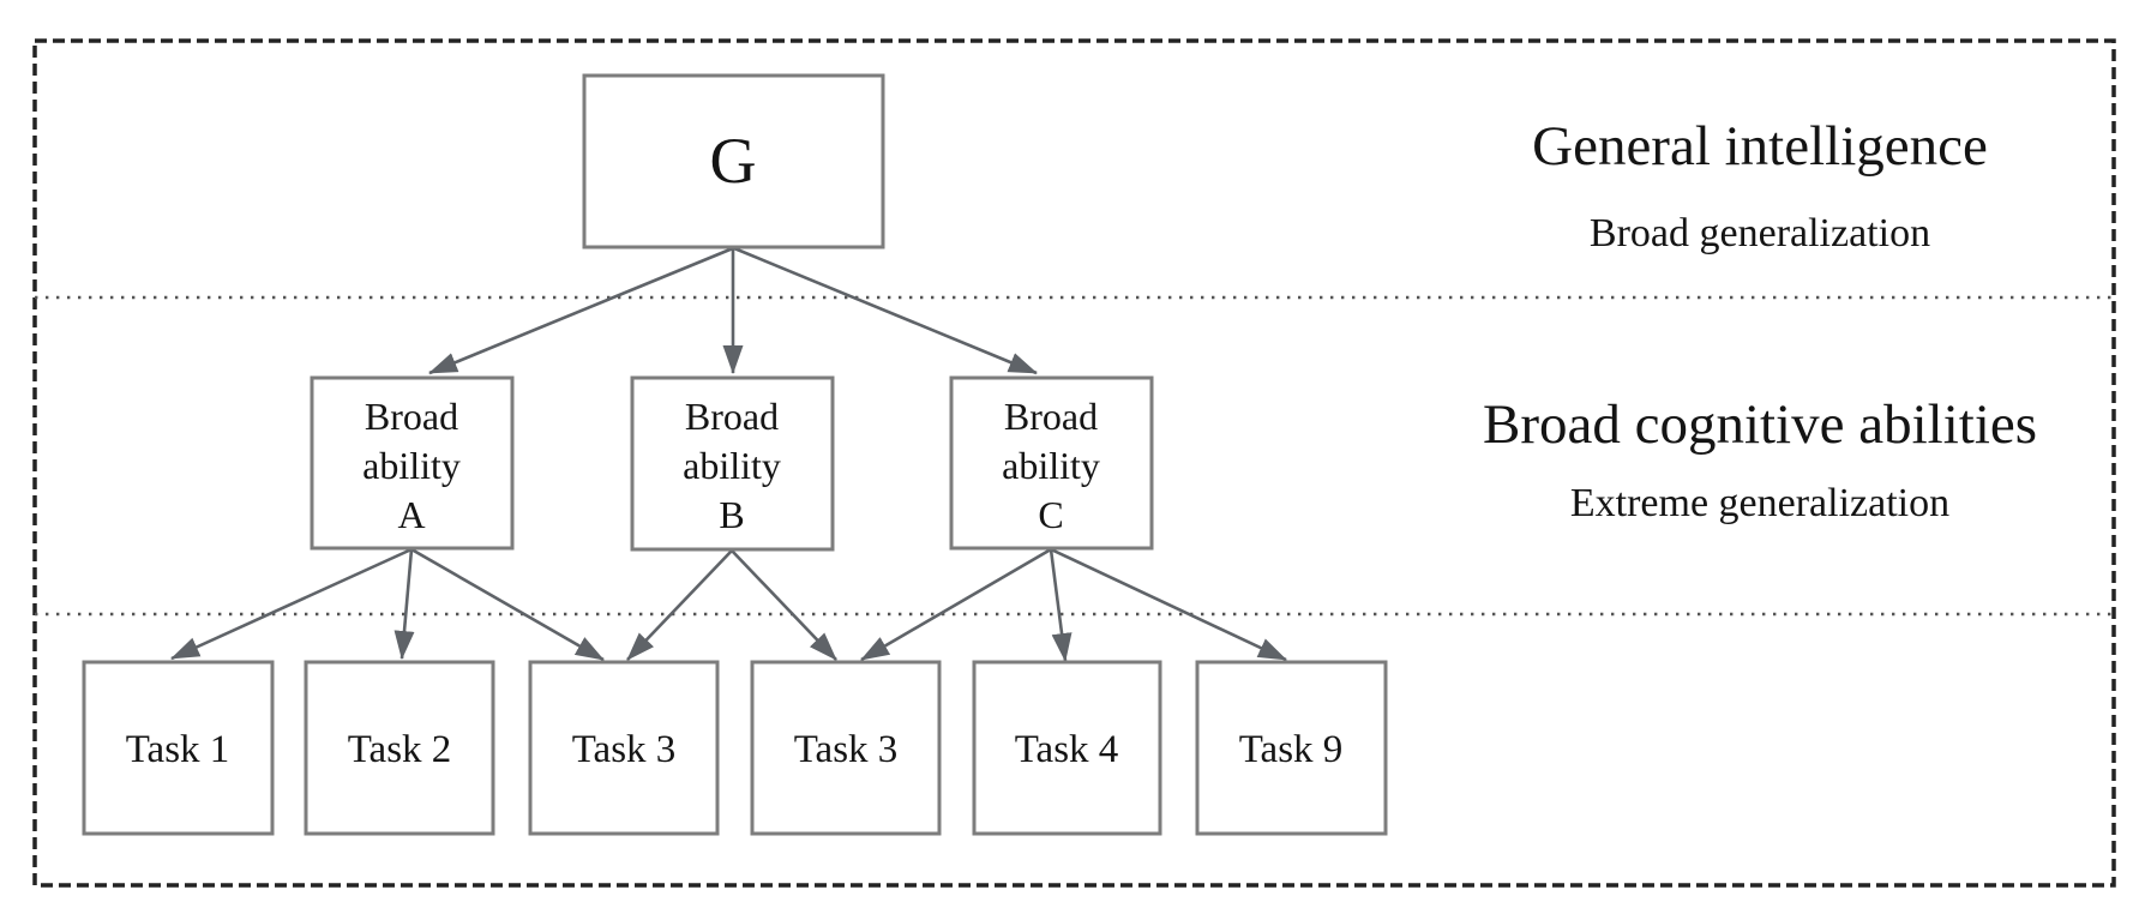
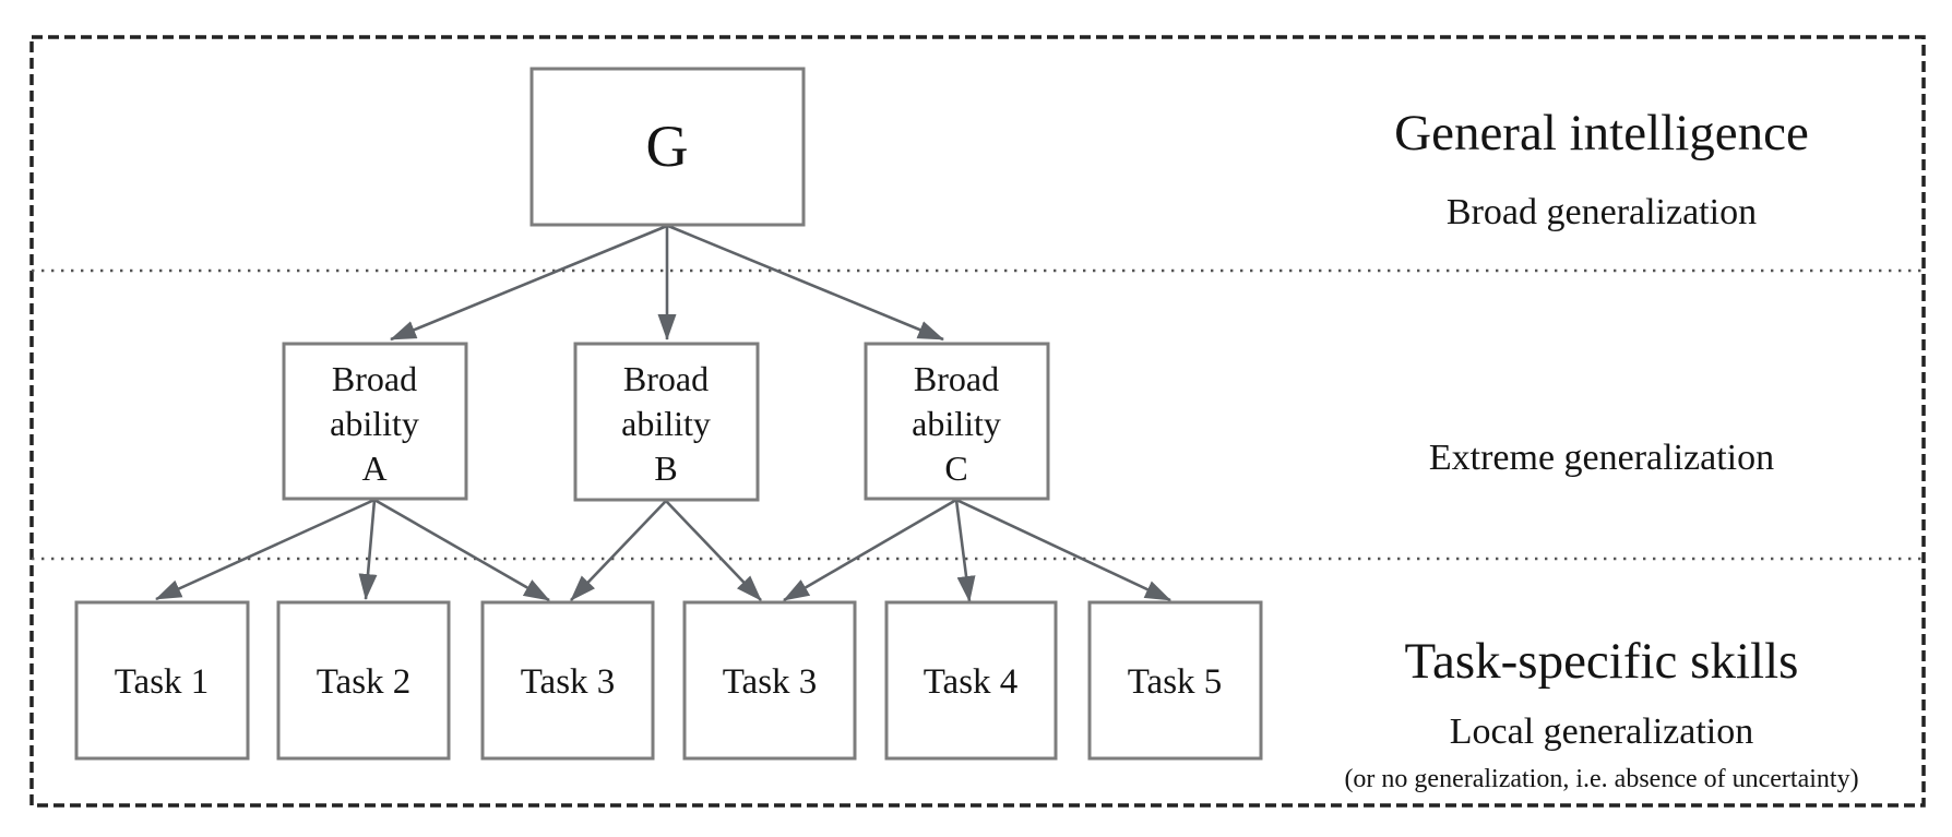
  G
  Broad
  ability
  A
  Broad
  ability
  B
  Broad
  ability
  C
  Task 1
  Task 2
  Task 3
  Task 3
  Task 4
- Task 9
+ Task 5
  General intelligence
  Broad generalization
- Broad cognitive abilities
  Extreme generalization
+ Task-specific skills
+ Local generalization
+ (or no generalization, i.e. absence of uncertainty)
